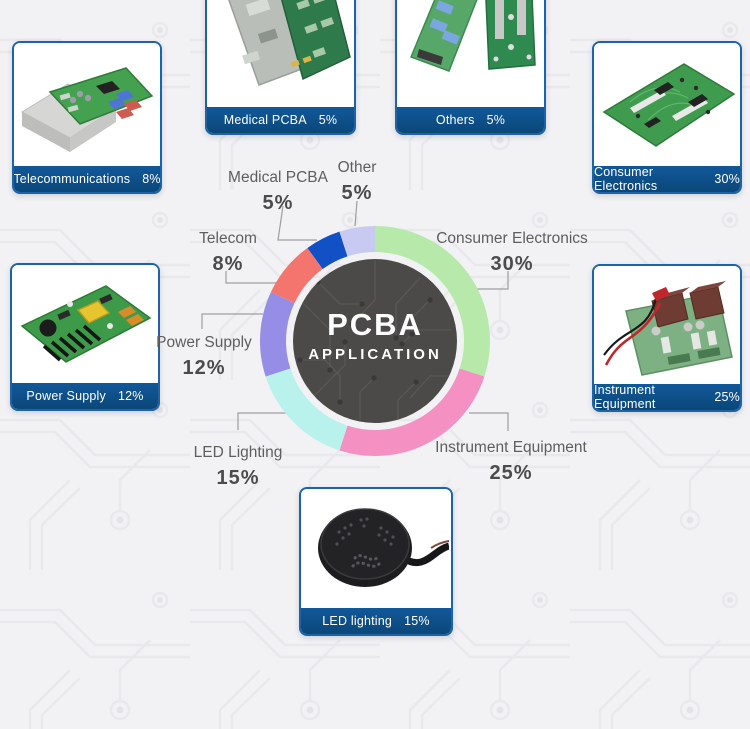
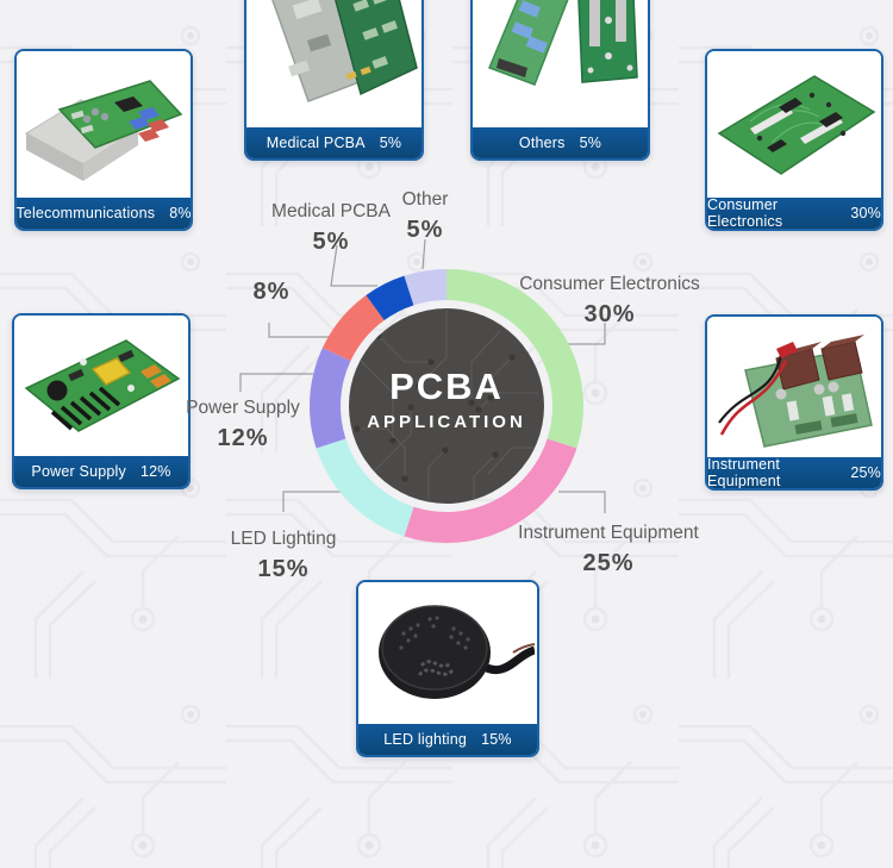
  Medical PCBA
  5%
  Others
  5%
  Telecommunications
  8%
  Consumer Electronics
  30%
  Power Supply
  12%
  Instrument Equipment
  25%
  LED lighting
  15%
  PCBA
  APPLICATION
  Medical PCBA
  5%
  Other
  5%
- Telecom
  8%
  Consumer Electronics
  30%
  Power Supply
  12%
  LED Lighting
  15%
  Instrument Equipment
  25%
